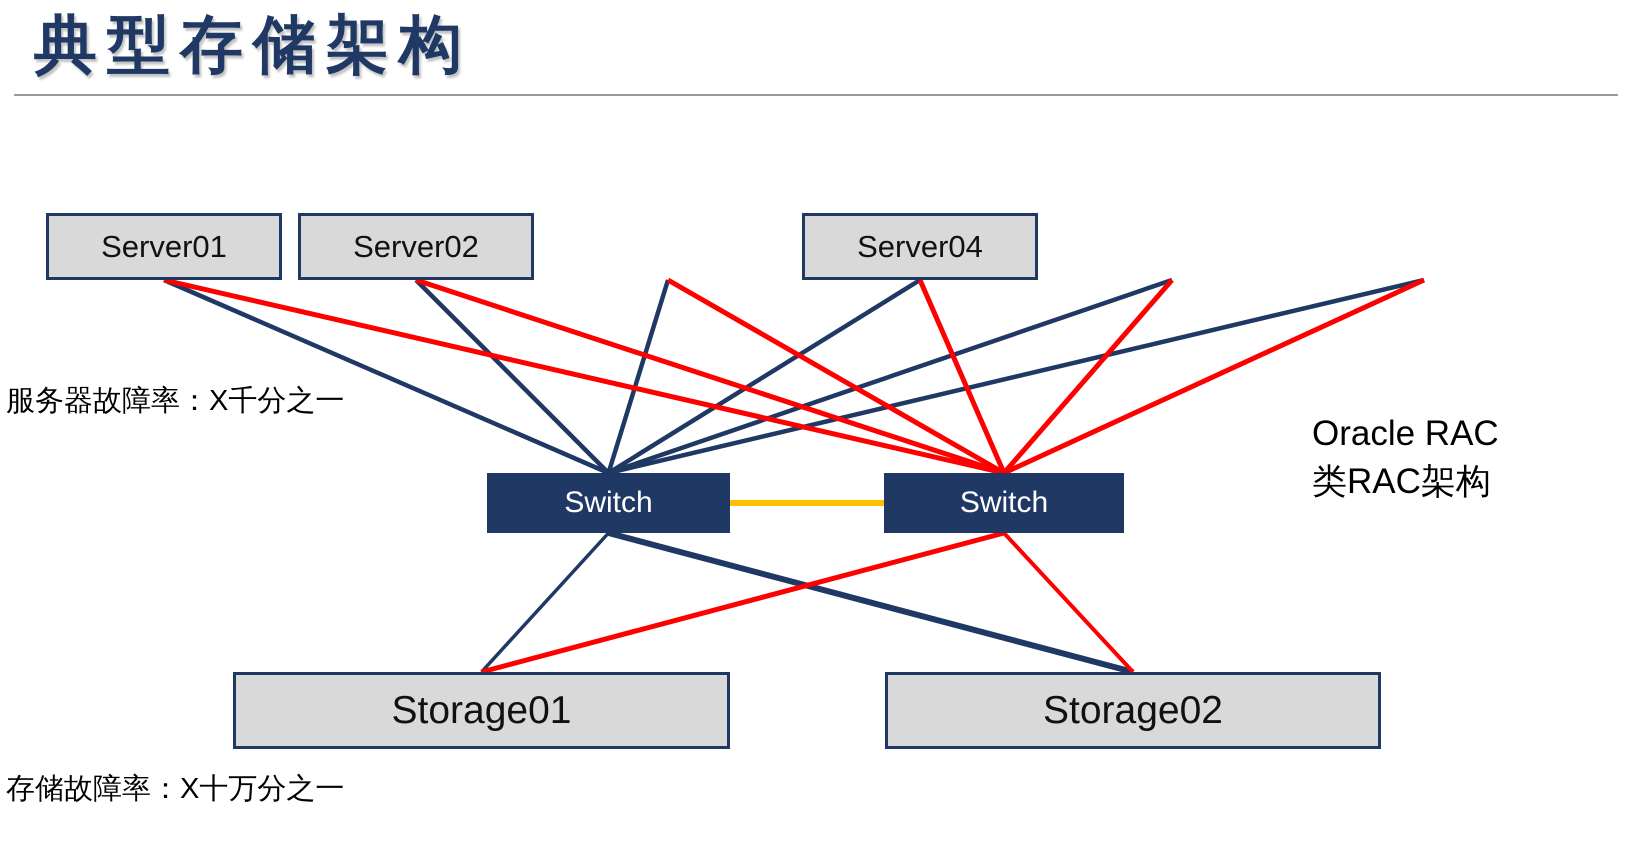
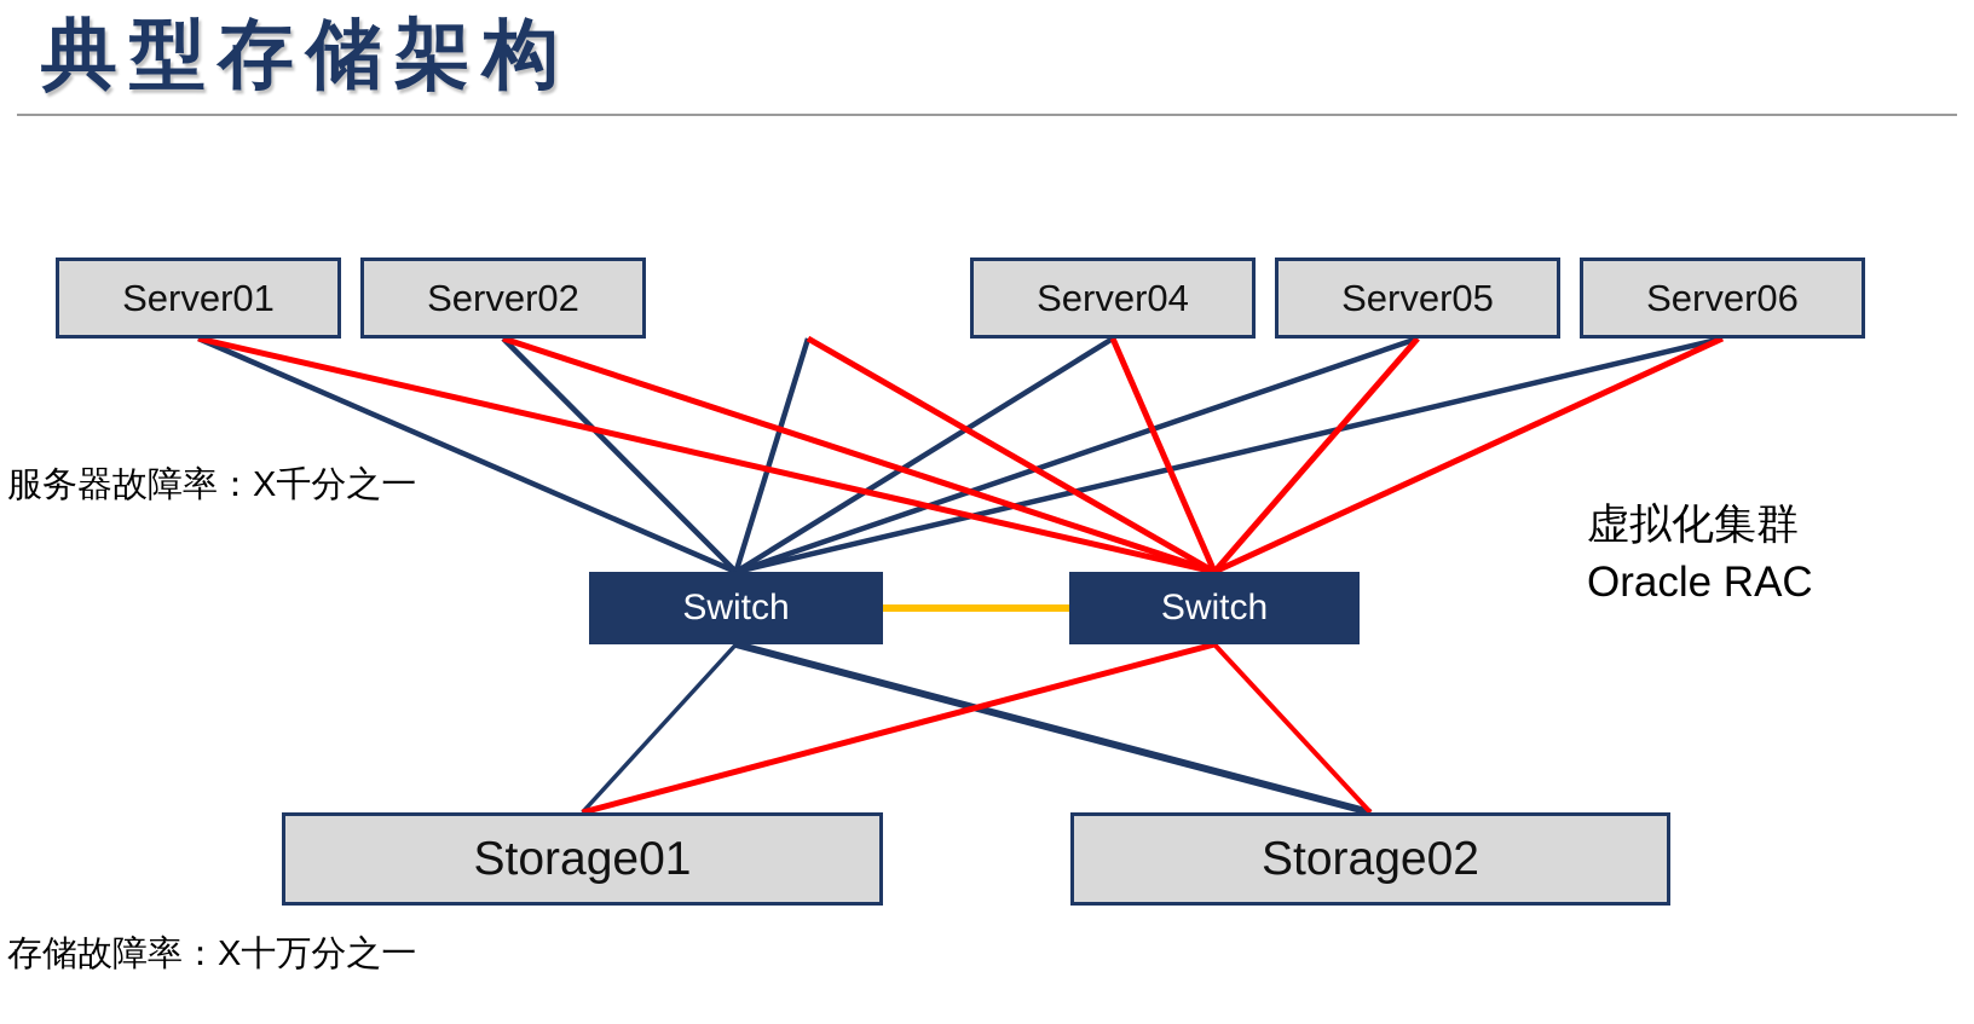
  典型存储架构
  Server01
  Server02
  Server04
+ Server05
+ Server06
  Switch
  Switch
  Storage01
  Storage02
  服务器故障率：X千分之一
  存储故障率：X十万分之一
+ 虚拟化集群
  Oracle RAC
- 类RAC架构
